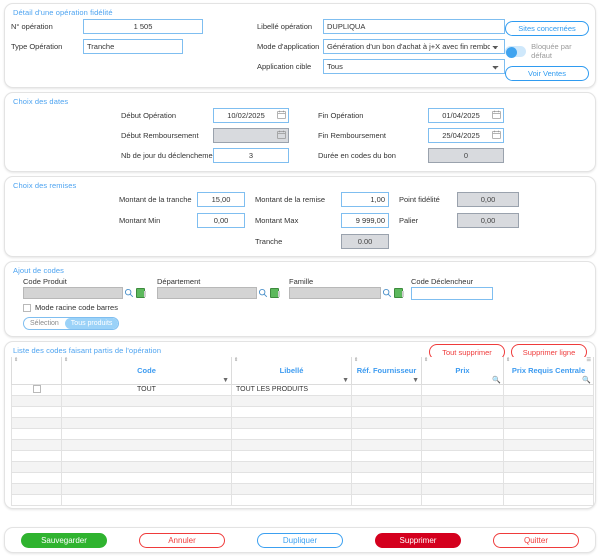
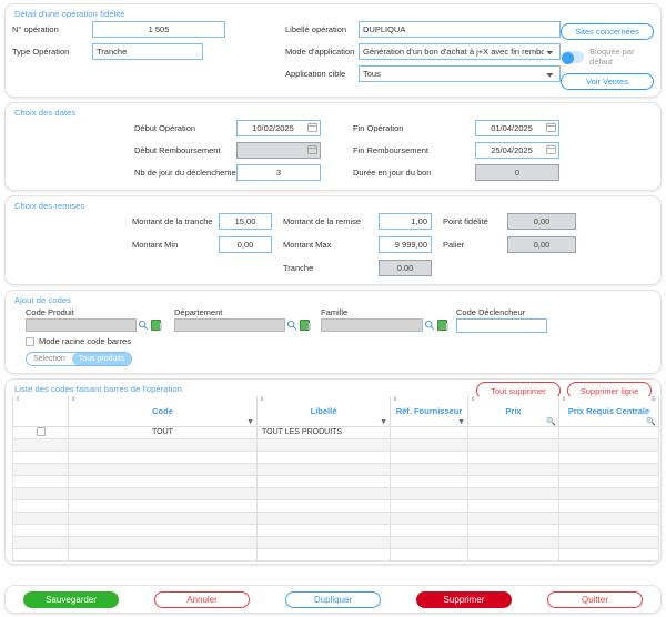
  Détail d'une opération fidélité
  N° opération
  1 505
  Type Opération
  Tranche
  Libellé opération
  DUPLIQUA
  Mode d'application
  Génération d'un bon d'achat à j+X avec fin rembo
  Application cible
  Tous
  Sites concernées
  Bloquée par défaut
  Voir Ventes
  Choix des dates
  Début Opération
  10/02/2025
  Début Remboursement
  Nb de jour du déclencheme
  3
  Fin Opération
  01/04/2025
  Fin Remboursement
  25/04/2025
- Durée en codes du bon
+ Durée en jour du bon
  0
  Choix des remises
  Montant de la tranche
  15,00
  Montant de la remise
  1,00
  Point fidélité
  0,00
  Montant Min
  0,00
  Montant Max
  9 999,00
  Palier
  0,00
  Tranche
  0.00
  Ajout de codes
  Code Produit
  Mode racine code barres
  Département
  Famille
  Code Déclencheur
- Liste des codes faisant partis de l'opération
+ Liste des codes faisant barres de l'opération
  Tout supprimer
  Supprimer ligne
  	Code	Libellé	Réf. Fournisseur	Prix	Prix Requis Centrale
  Sauvegarder
  Annuler
  Dupliquer
  Supprimer
  Quitter
